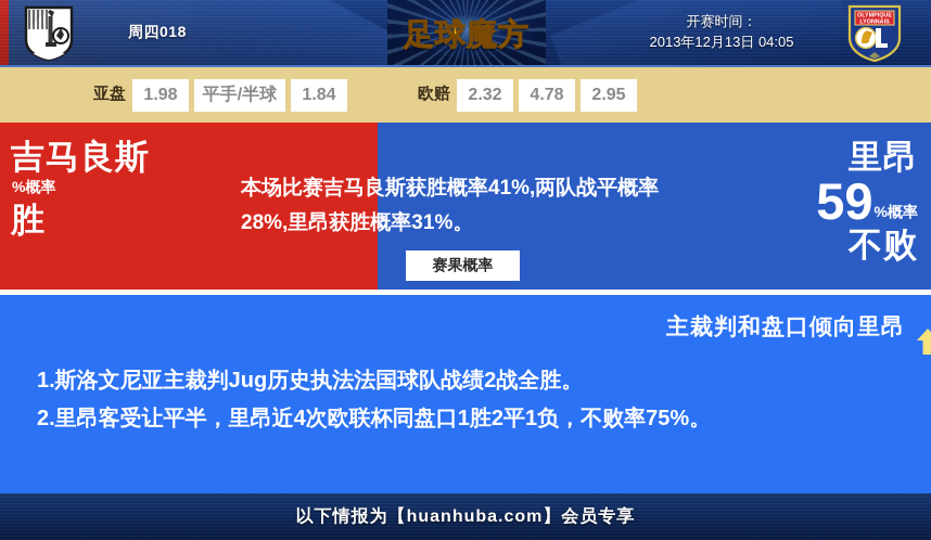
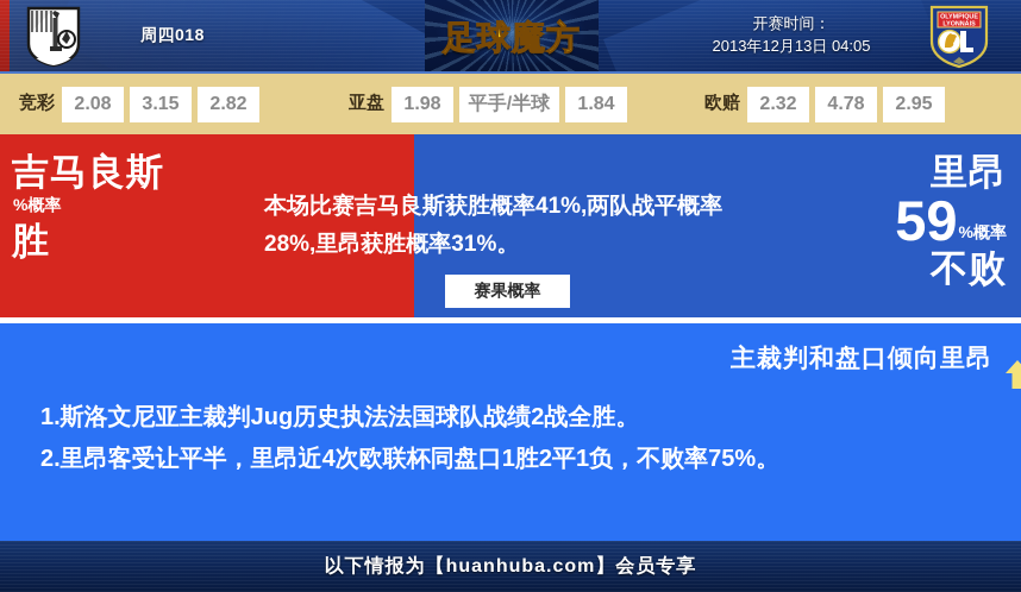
  周四018
  足球魔方
  开赛时间：
  2013年12月13日 04:05
+ 竞彩
+ 2.08
+ 3.15
+ 2.82
  亚盘
  1.98
  平手/半球
  1.84
  欧赔
  2.32
  4.78
  2.95
  吉马良斯
  %概率
  胜
  里昂
  59
  %概率
  不败
  本场比赛吉马良斯获胜概率41%,两队战平概率28%,里昂获胜概率31%。
  赛果概率
  主裁判和盘口倾向里昂
  1.斯洛文尼亚主裁判Jug历史执法法国球队战绩2战全胜。
  2.里昂客受让平半，里昂近4次欧联杯同盘口1胜2平1负，不败率75%。
  以下情报为【huanhuba.com】会员专享
